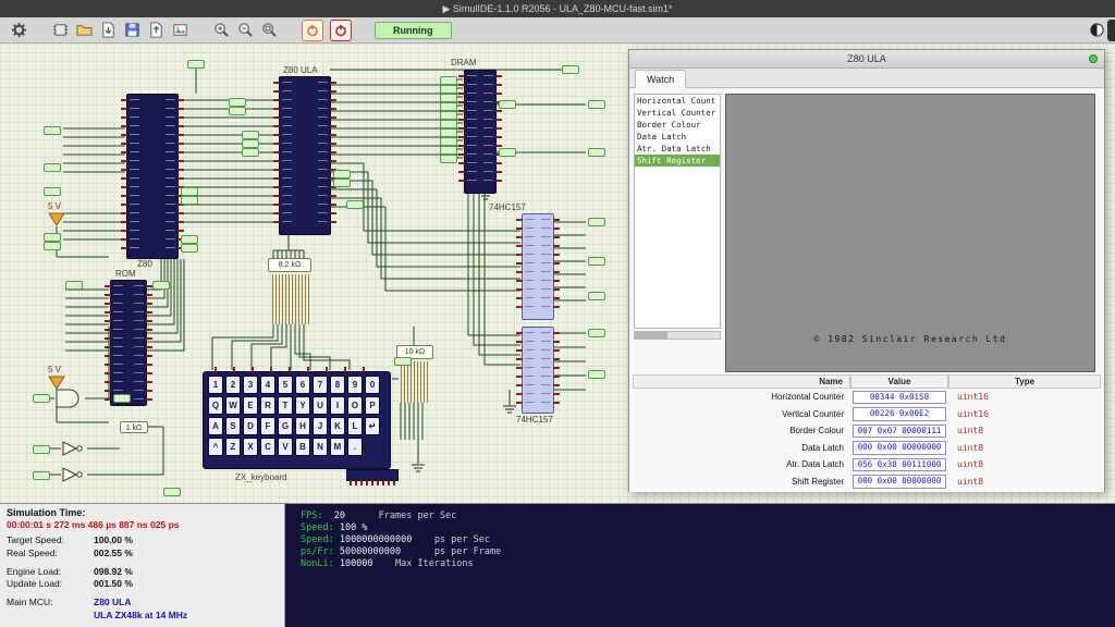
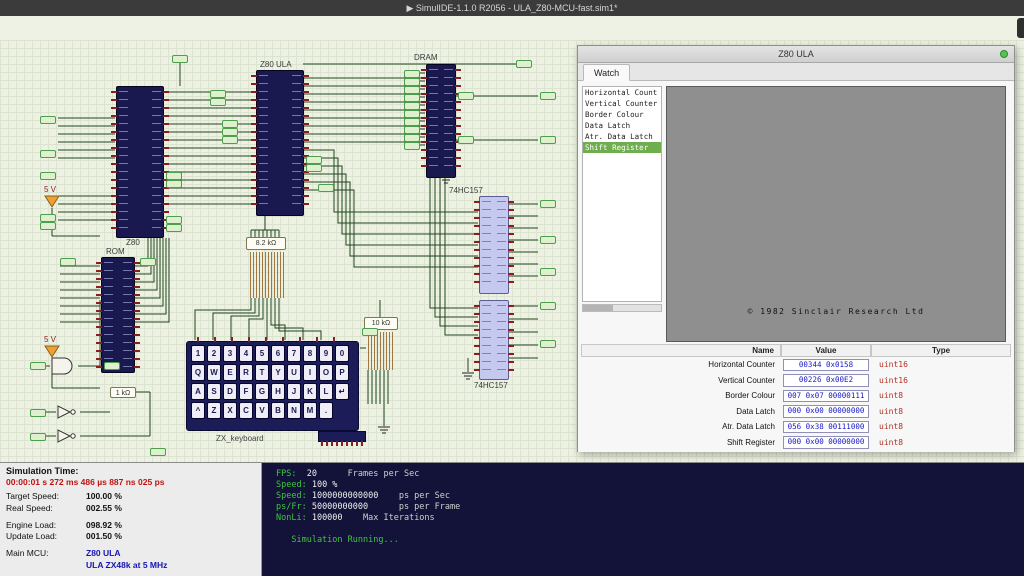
  ▶ SimulIDE-1.1.0 R2056 - ULA_Z80-MCU-fast.sim1*
- Running
  Z80
  Z80 ULA
  DRAM
  ROM
  74HC157
  74HC157
  5 V
  5 V
  1
  2
  3
  4
  5
  6
  7
  8
  9
  0
  Q
  W
  E
  R
  T
  Y
  U
  I
  O
  P
  A
  S
  D
  F
  G
  H
  J
  K
  L
  ↵
  ^
  Z
  X
  C
  V
  B
  N
  M
  .
  ZX_keyboard
  Z80 ULA
  Watch
  Horizontal Count
  Vertical Counter
  Border Colour
  Data Latch
  Atr. Data Latch
  Shift Register
  © 1982 Sinclair Research Ltd
  Name
  Value
  Type
  Horizontal Counter
  00344 0x0158
  uint16
  Vertical Counter
  00226 0x00E2
  uint16
  Border Colour
  007 0x07 00000111
  uint8
  Data Latch
  000 0x00 00000000
  uint8
  Atr. Data Latch
  056 0x38 00111000
  uint8
  Shift Register
  000 0x00 00000000
  uint8
  Simulation Time:
  00:00:01 s 272 ms 486 µs 887 ns 025 ps
  Target Speed:
  100.00 %
  Real Speed:
  002.55 %
  Engine Load:
  098.92 %
  Update Load:
  001.50 %
  Main MCU:
  Z80 ULA
- ULA ZX48k at 14 MHz
+ ULA ZX48k at 5 MHz
  FPS: 20 Frames per Sec
  Speed: 100 %
  Speed: 1000000000000 ps per Sec
  ps/Fr: 50000000000 ps per Frame
  NonLi: 100000 Max Iterations
+ Simulation Running...
